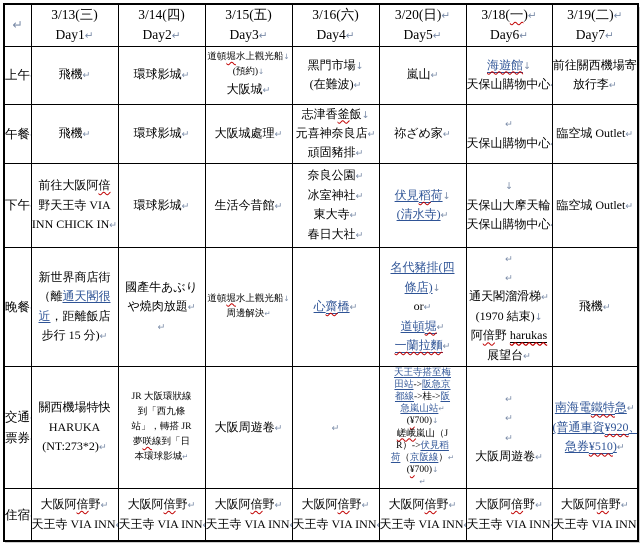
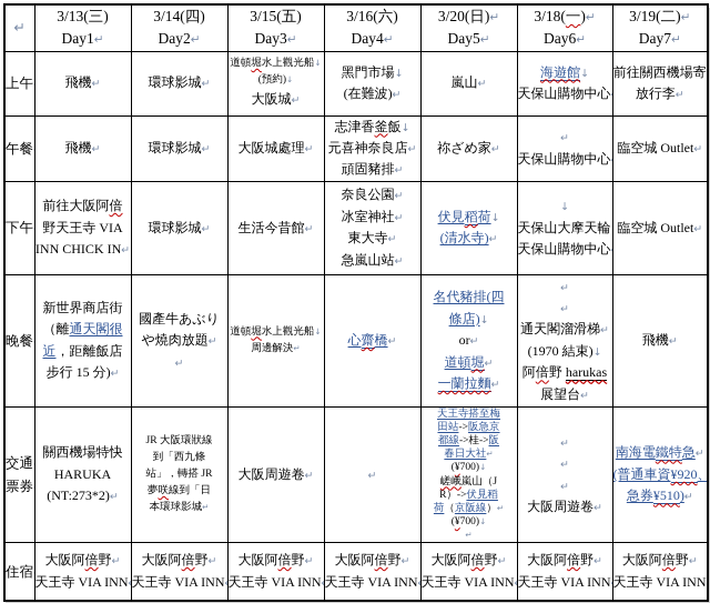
  ↵	3/13(三)Day1↵	3/14(四)Day2↵	3/15(五)Day3↵	3/16(六)Day4↵	3/20(日)↵Day5↵	3/18(一)↵Day6↵	3/19(二)↵Day7↵
  上午	飛機↵	環球影城↵	道頓堀水上觀光船↓(預約)↓大阪城↵	黑門市場↓(在難波)↵	嵐山↵	海遊館↓天保山購物中心	前往關西機場寄放行李↵
  午餐	飛機↵	環球影城↵	大阪城處理↵	志津香釜飯↓元喜神奈良店↵頑固豬排↵	祢ざめ家↵	↵天保山購物中心	臨空城 Outlet↵
- 下午	前往大阪阿倍野天王寺 VIAINN CHICK IN↵	環球影城↵	生活今昔館↵	奈良公園↵冰室神社↵東大寺↵春日大社↵	伏見稻荷↓(清水寺)↵	↓天保山大摩天輪天保山購物中心	臨空城 Outlet↵
+ 下午	前往大阪阿倍野天王寺 VIAINN CHICK IN↵	環球影城↵	生活今昔館↵	奈良公園↵冰室神社↵東大寺↵急嵐山站↵	伏見稻荷↓(清水寺)↵	↓天保山大摩天輪天保山購物中心	臨空城 Outlet↵
  晚餐	新世界商店街（離通天閣很近，距離飯店步行 15 分)↵	國產牛あぶりや燒肉放題↵↵	道頓堀水上觀光船↓周邊解決↵	心齋橋↵	名代豬排(四條店)↓or↵道頓堀↵一蘭拉麵↵	↵↵通天閣溜滑梯↵(1970 結束)↓阿倍野 harukas展望台↵	飛機↵
- 交通票券	關西機場特快HARUKA(NT:273*2)↵	JR 大阪環狀線到「西九條站」，轉搭 JR夢咲線到「日本環球影城↵	大阪周遊卷↵	↵	天王寺搭至梅田站->阪急京都線->桂->阪急嵐山站↵(¥700)↓嵯峨嵐山（JR）->伏見稻荷（京阪線）↵(¥700)↓↵	↵↵↵大阪周遊卷↵	南海電鐵特急↵(普通車資¥920、急券¥510)↵
+ 交通票券	關西機場特快HARUKA(NT:273*2)↵	JR 大阪環狀線到「西九條站」，轉搭 JR夢咲線到「日本環球影城↵	大阪周遊卷↵	↵	天王寺搭至梅田站->阪急京都線->桂->阪春日大社↵(¥700)↓嵯峨嵐山（JR）->伏見稻荷（京阪線）↵(¥700)↓↵	↵↵↵大阪周遊卷↵	南海電鐵特急↵(普通車資¥920、急券¥510)↵
  住宿	大阪阿倍野↵天王寺 VIA INN	大阪阿倍野↵天王寺 VIA INN	大阪阿倍野↵天王寺 VIA INN	大阪阿倍野↵天王寺 VIA INN	大阪阿倍野↵天王寺 VIA INN	大阪阿倍野↵天王寺 VIA INN	大阪阿倍野↵天王寺 VIA INN
